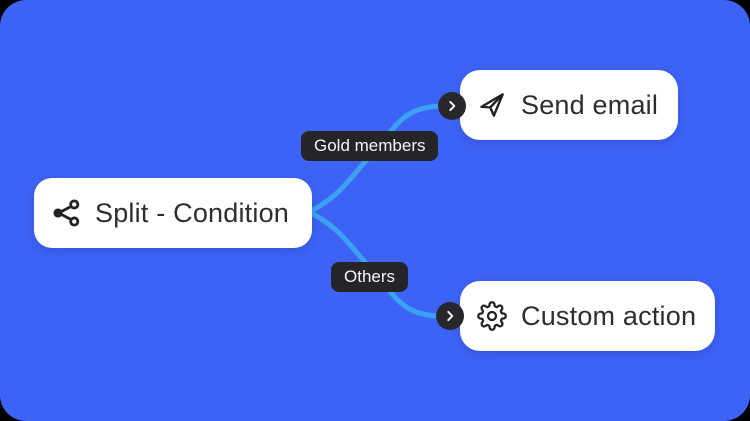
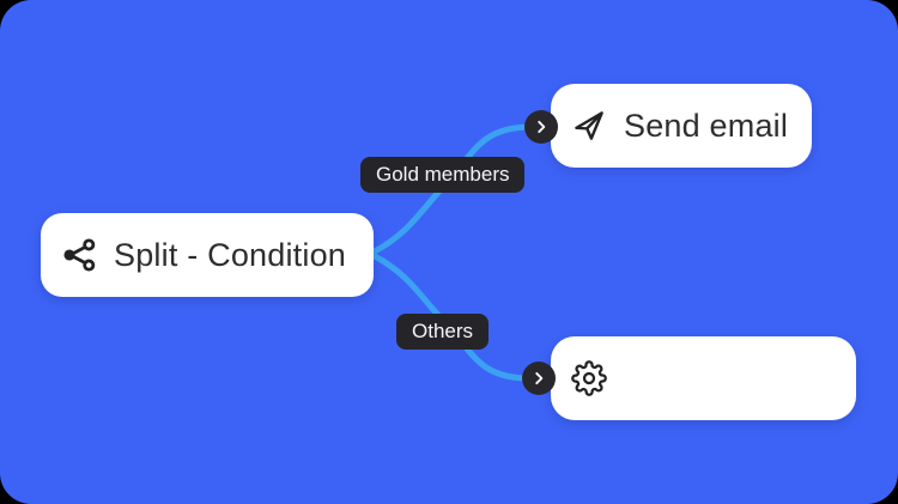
  Gold members
  Others
  Split - Condition
  Send email
- Custom action
